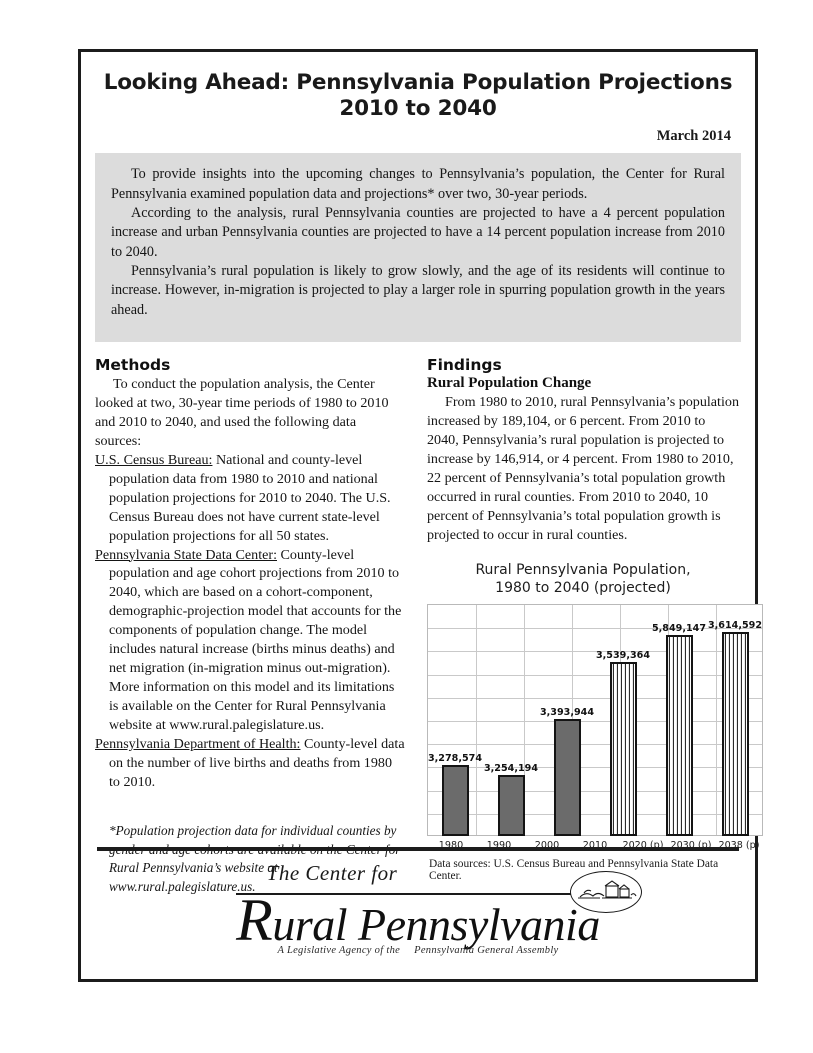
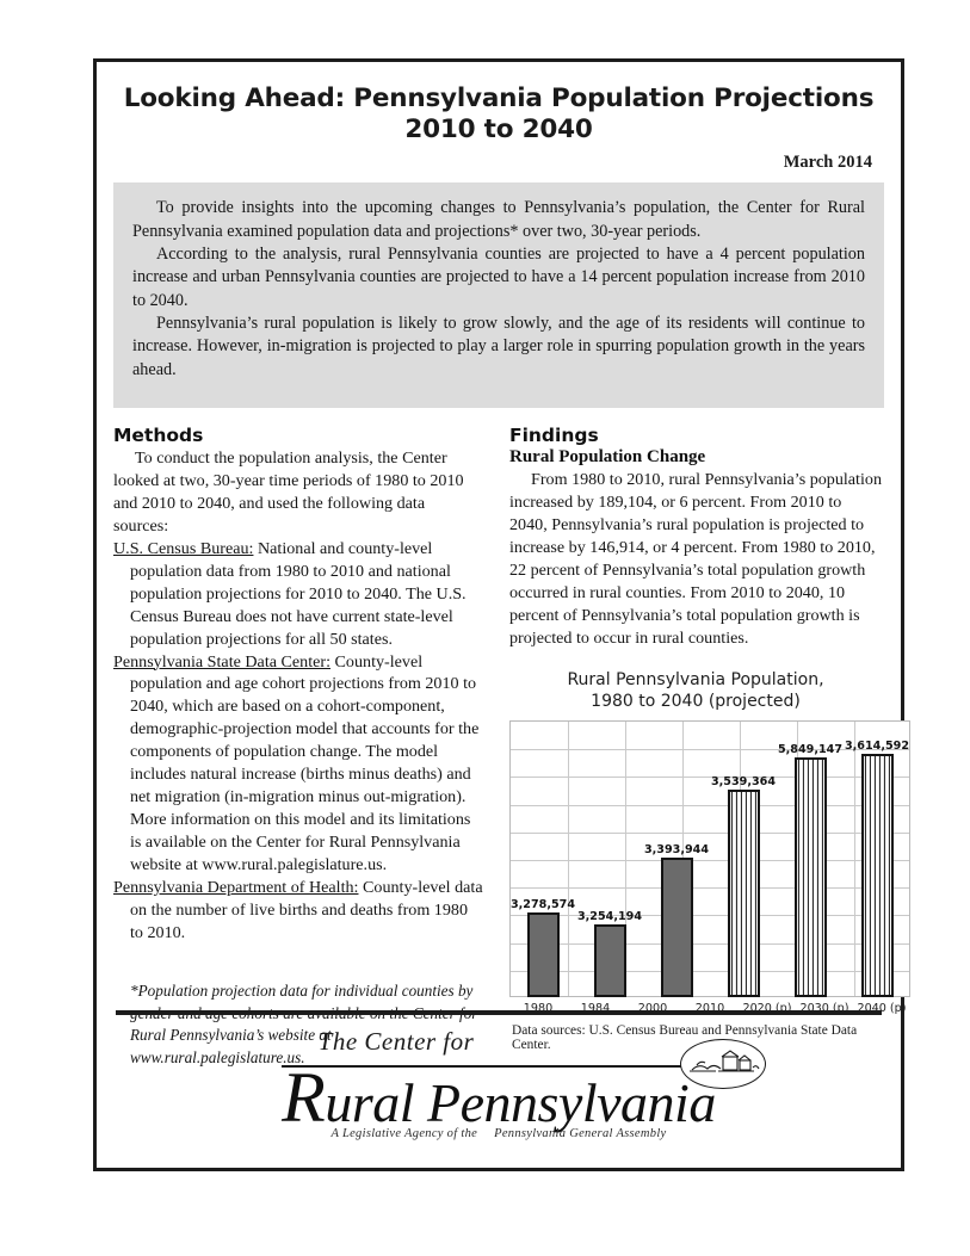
  Looking Ahead: Pennsylvania Population Projections
  2010 to 2040
  March 2014
  To provide insights into the upcoming changes to Pennsylvania’s population, the Center for Rural Pennsylvania examined population data and projections* over two, 30-year periods.
  According to the analysis, rural Pennsylvania counties are projected to have a 4 percent population increase and urban Pennsylvania counties are projected to have a 14 percent population increase from 2010 to 2040.
  Pennsylvania’s rural population is likely to grow slowly, and the age of its residents will continue to increase. However, in-migration is projected to play a larger role in spurring population growth in the years ahead.
  Methods
  To conduct the population analysis, the Center looked at two, 30-year time periods of 1980 to 2010 and 2010 to 2040, and used the following data sources:
  U.S. Census Bureau: National and county-level population data from 1980 to 2010 and national population projections for 2010 to 2040. The U.S. Census Bureau does not have current state-level population projections for all 50 states.
  Pennsylvania State Data Center: County-level population and age cohort projections from 2010 to 2040, which are based on a cohort-component, demographic-projection model that accounts for the components of population change. The model includes natural increase (births minus deaths) and net migration (in-migration minus out-migration). More information on this model and its limitations is available on the Center for Rural Pennsylvania website at www.rural.palegislature.us.
  Pennsylvania Department of Health: County-level data on the number of live births and deaths from 1980 to 2010.
  Findings
  Rural Population Change
  From 1980 to 2010, rural Pennsylvania’s population increased by 189,104, or 6 percent. From 2010 to 2040, Pennsylvania’s rural population is projected to increase by 146,914, or 4 percent. From 1980 to 2010, 22 percent of Pennsylvania’s total population growth occurred in rural counties. From 2010 to 2040, 10 percent of Pennsylvania’s total population growth is projected to occur in rural counties.
  Rural Pennsylvania Population,
  1980 to 2040 (projected)
  3,278,574
  3,254,194
  3,393,944
  3,539,364
  5,849,147
  3,614,592
  1980
- 1990
+ 1984
  2000
  2010
  2020 (p)
  2030 (p)
- 2038 (p)
+ 2040 (p)
  Data sources: U.S. Census Bureau and Pennsylvania State Data Center.
  The Center for
  Rural Pennsylvania
  A Legislative Agency of the Pennsylvania General Assembly
